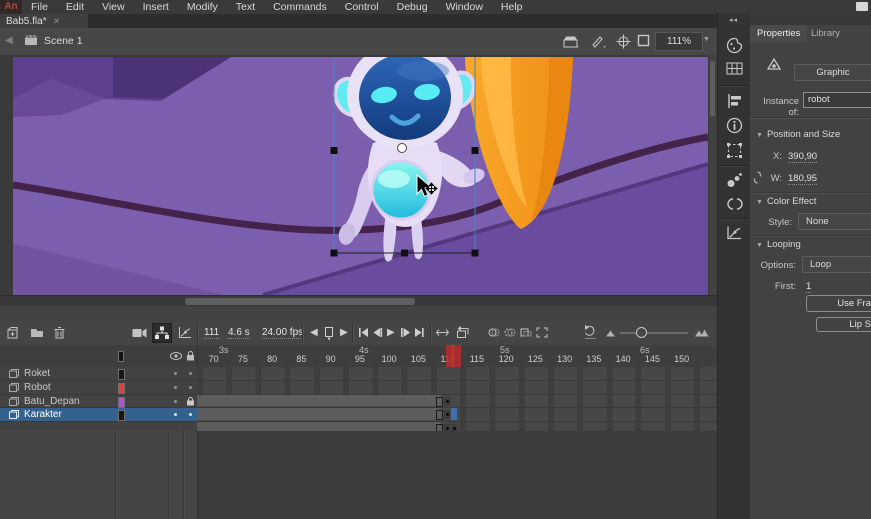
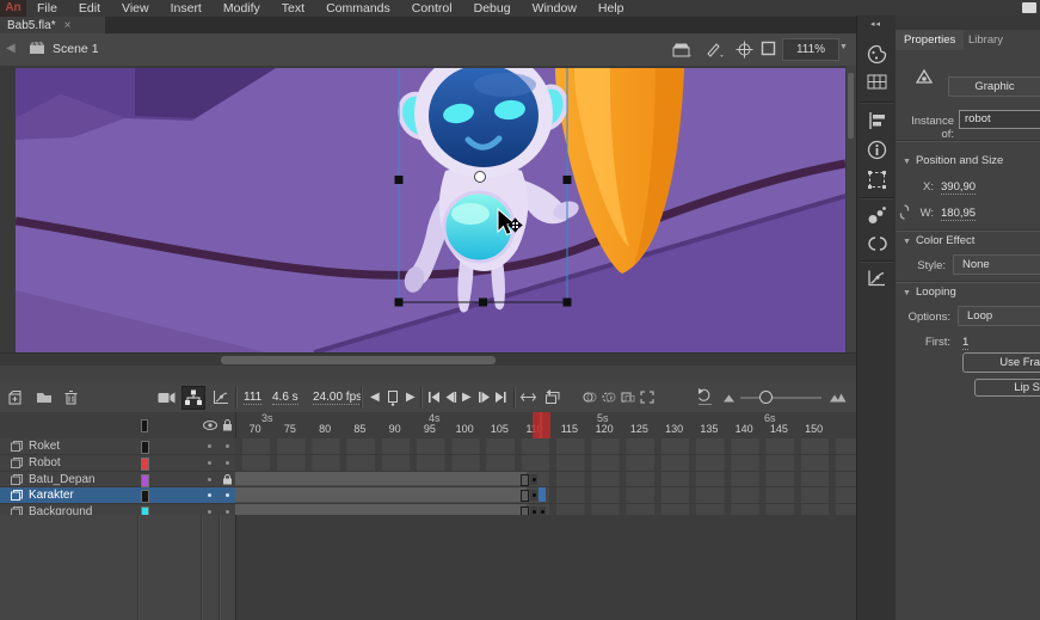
  An
  File
  Edit
  View
  Insert
  Modify
  Text
  Commands
  Control
  Debug
  Window
  Help
  Bab5.fla*
  ×
  ◀
  Scene 1
  111%
  111
  4.6 s
  24.00 fps
  ◀
  ▶
  ▶
  3s
  4s
  5s
  6s
  70
  75
  80
  85
  90
  95
  100
  105
  115
  120
  125
  130
  135
  140
  145
  150
  Roket
  Robot
  Batu_Depan
  Karakter
+ Background
  Properties
  Library
  Graphic
  Instance of:
  robot
  Position and Size
  X:
  390,90
  W:
  180,95
  Color Effect
  Style:
  None
  Looping
  Options:
  Loop
  First:
  1
  Use Fra
  Lip S
